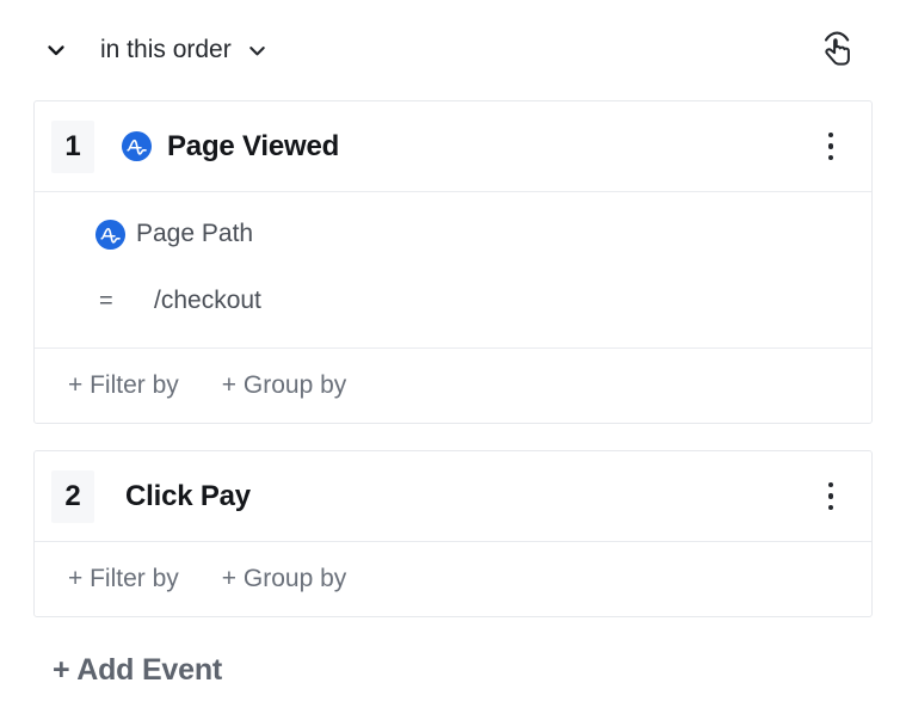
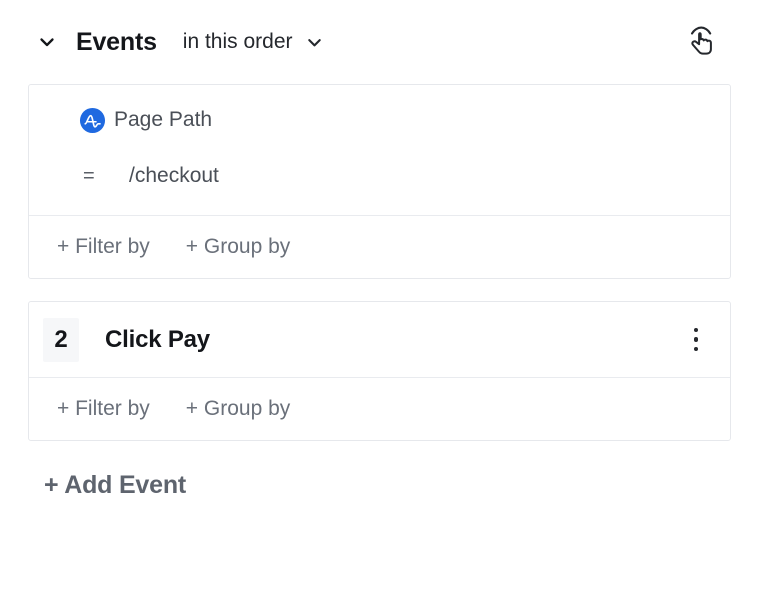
+ Events
  in this order
- 1
- Page Viewed
  Page Path
  =
  /checkout
  + Filter by
  + Group by
  2
  Click Pay
  + Filter by
  + Group by
  + Add Event
